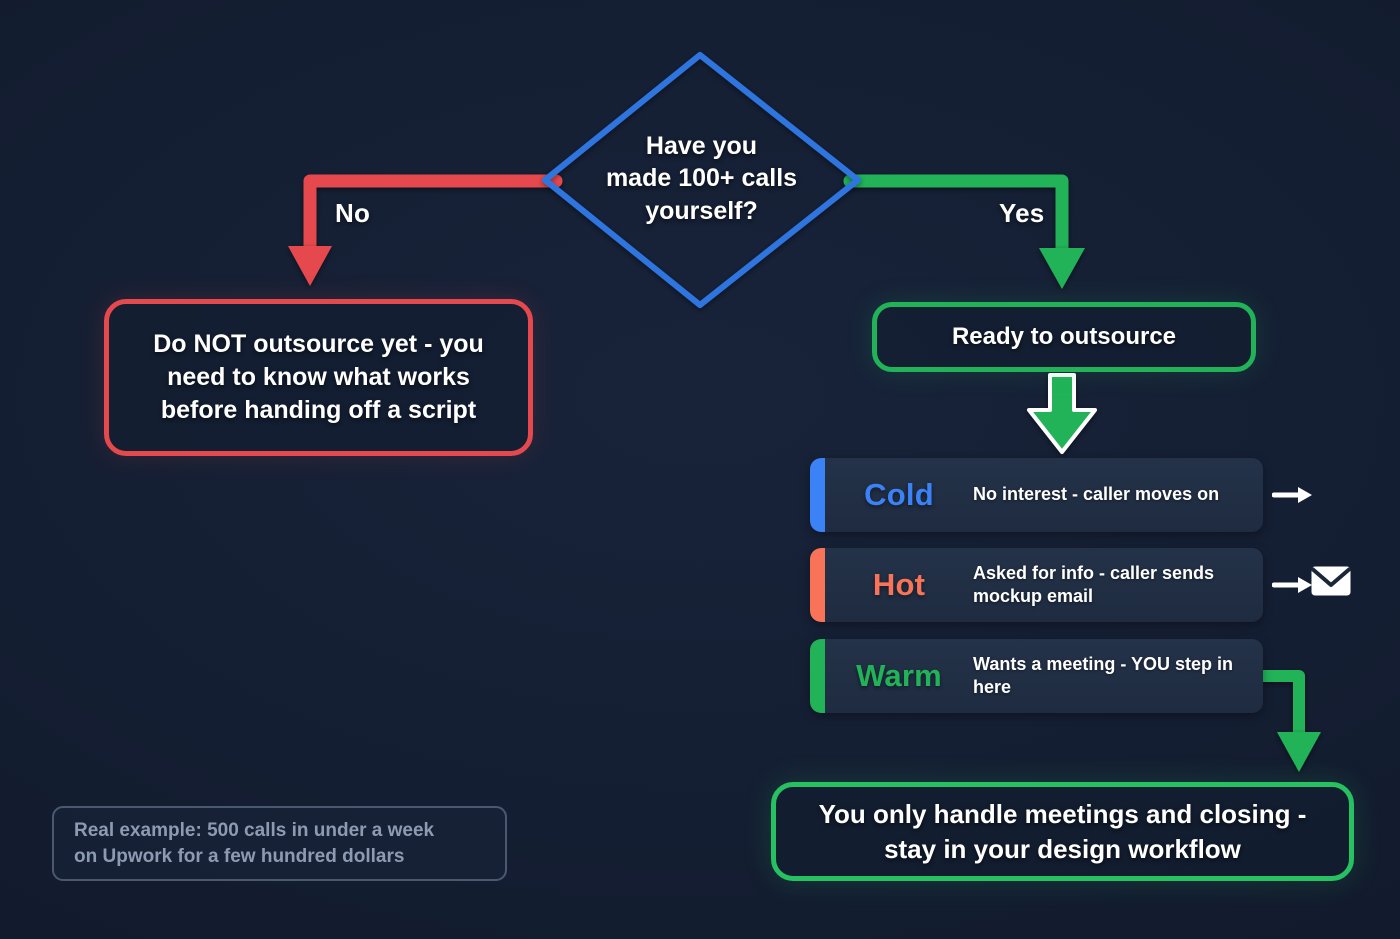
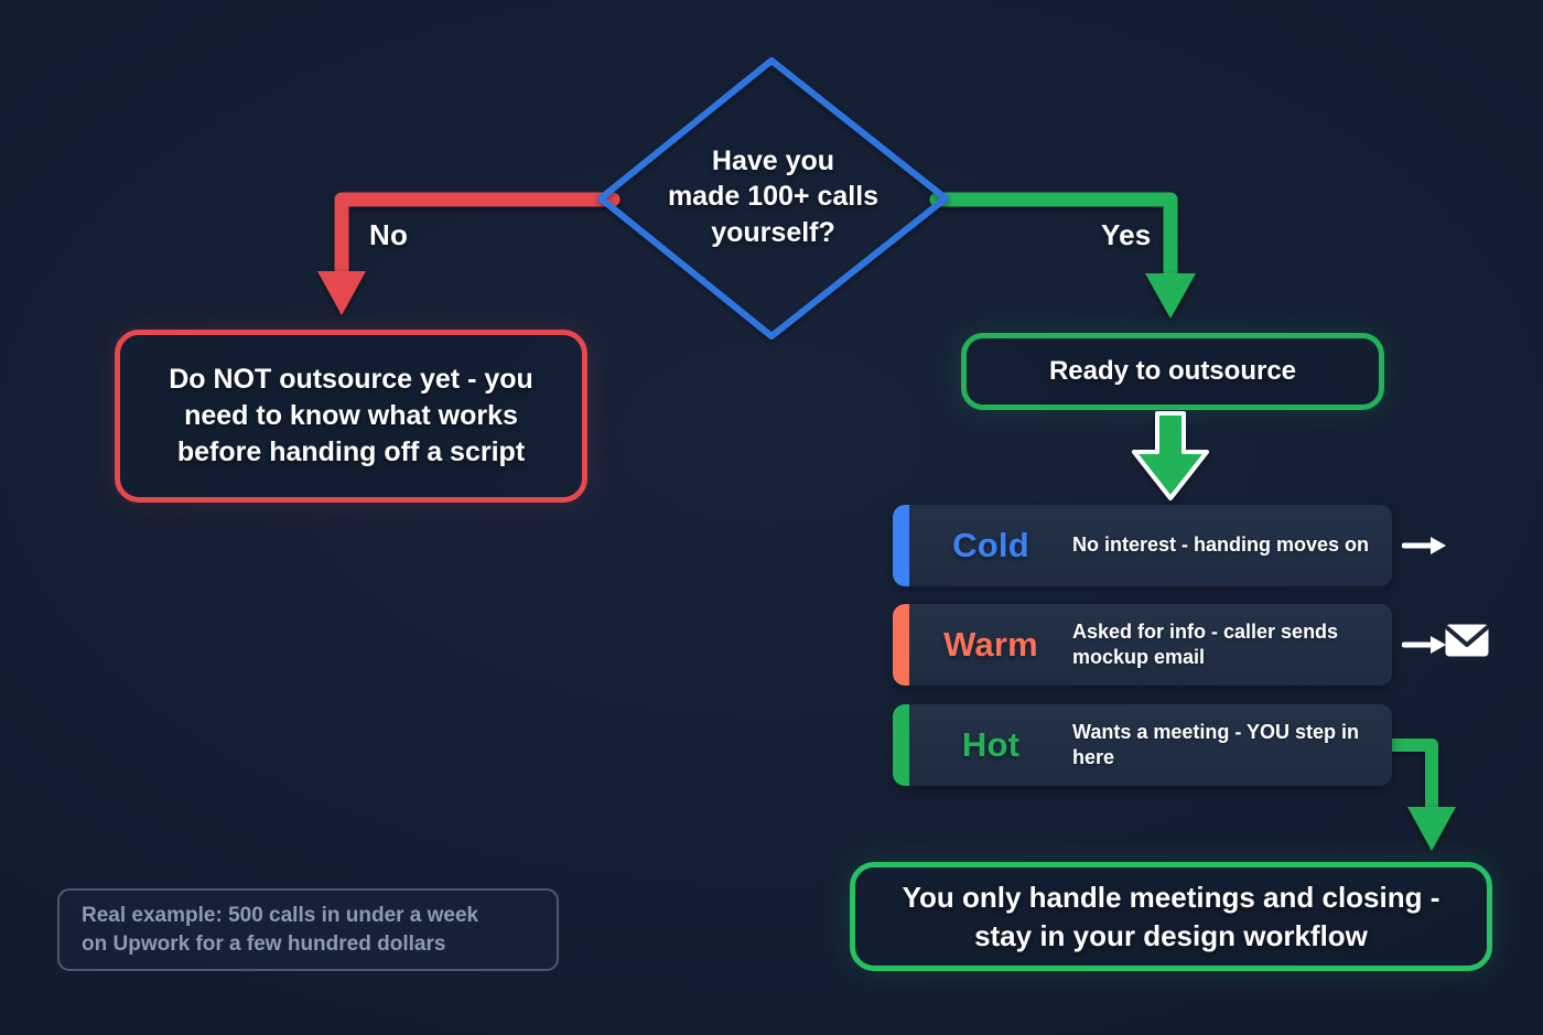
  Have you
  made 100+ calls
  yourself?
  No
  Yes
  Do NOT outsource yet - you
  need to know what works
  before handing off a script
  Ready to outsource
  You only handle meetings and closing -
  stay in your design workflow
  Cold
- No interest - caller moves on
+ No interest - handing moves on
- Hot
+ Warm
  Asked for info - caller sends mockup email
- Warm
+ Hot
  Wants a meeting - YOU step in here
  Real example: 500 calls in under a week
  on Upwork for a few hundred dollars
